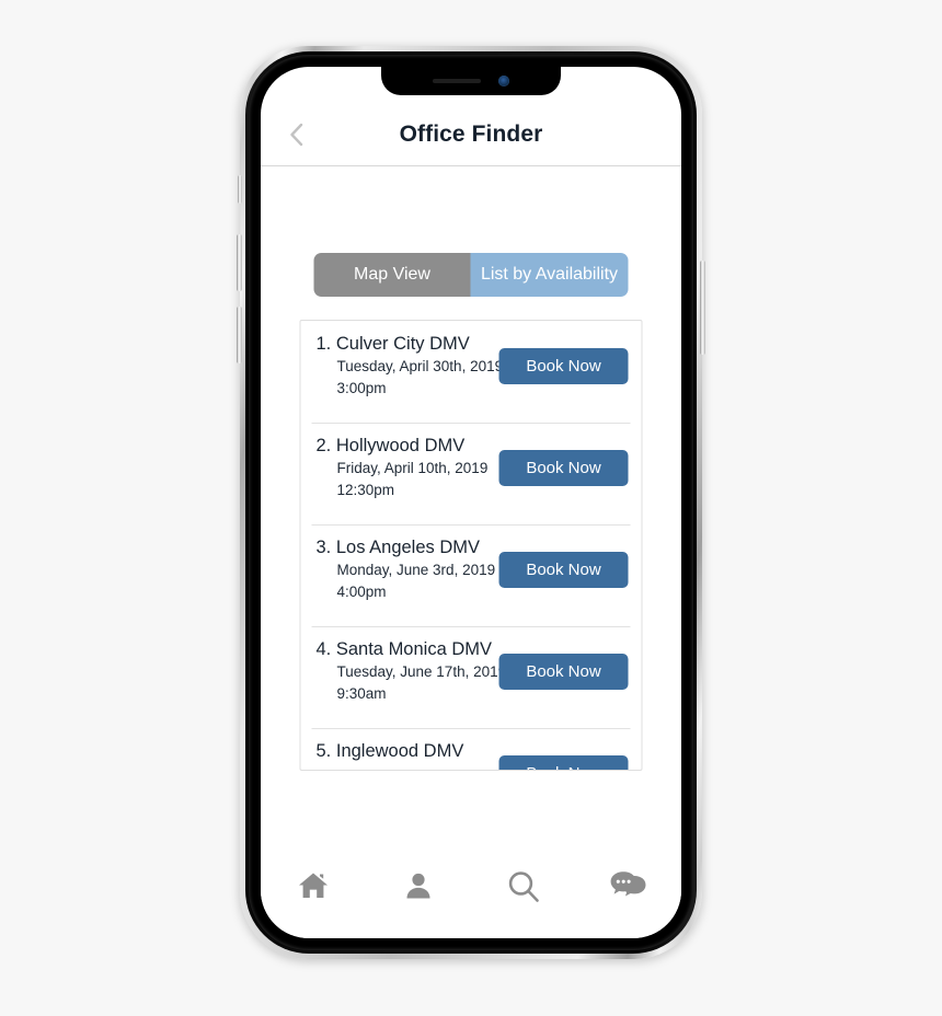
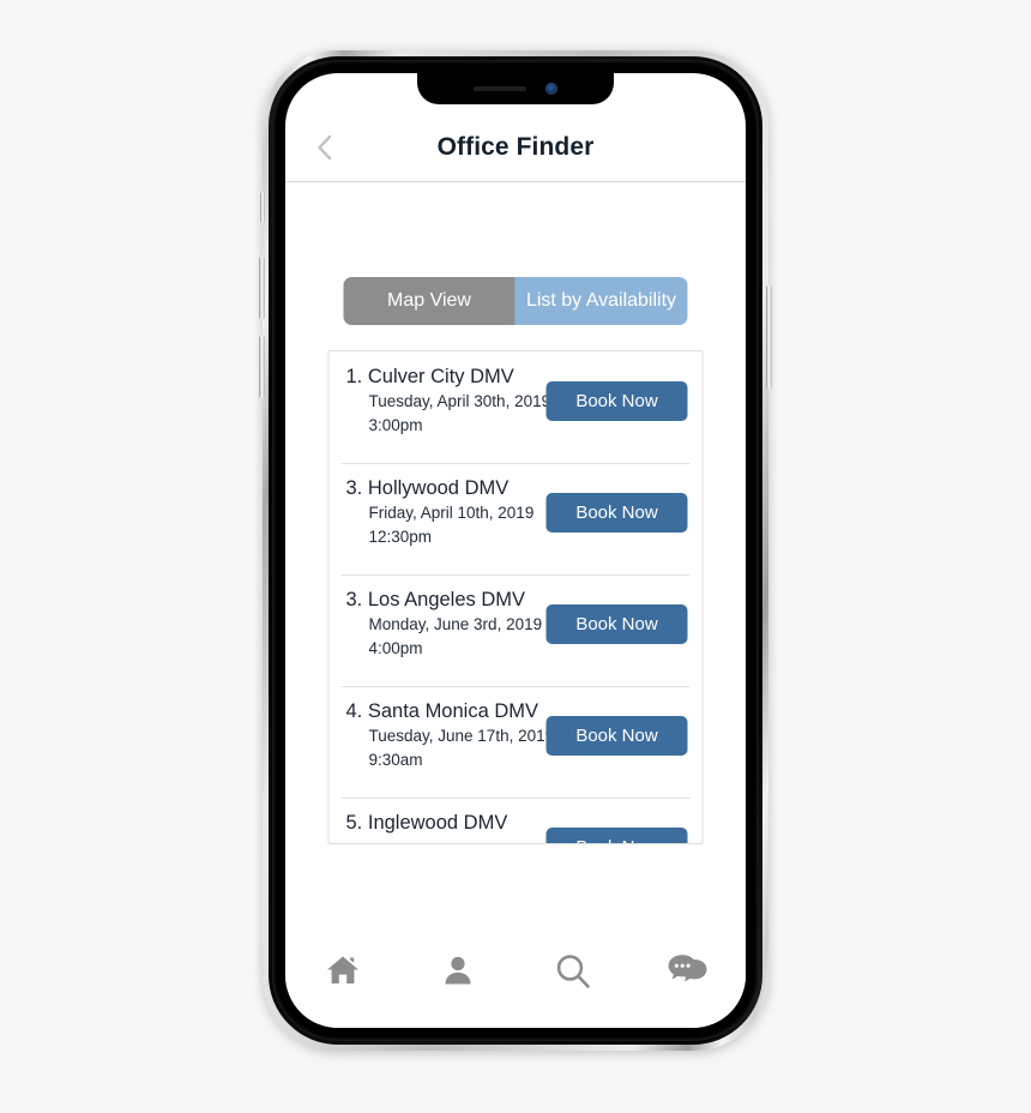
  Office Finder
  Map View
  List by Availability
  1. Culver City DMV
  Tuesday, April 30th, 201
  3:00pm
  Book Now
- 2. Hollywood DMV
+ 3. Hollywood DMV
  Friday, April 10th, 2019
  12:30pm
  Book Now
  3. Los Angeles DMV
  Monday, June 3rd, 2019
  4:00pm
  Book Now
  4. Santa Monica DMV
  Tuesday, June 17th, 201
  9:30am
  Book Now
  5. Inglewood DMV
